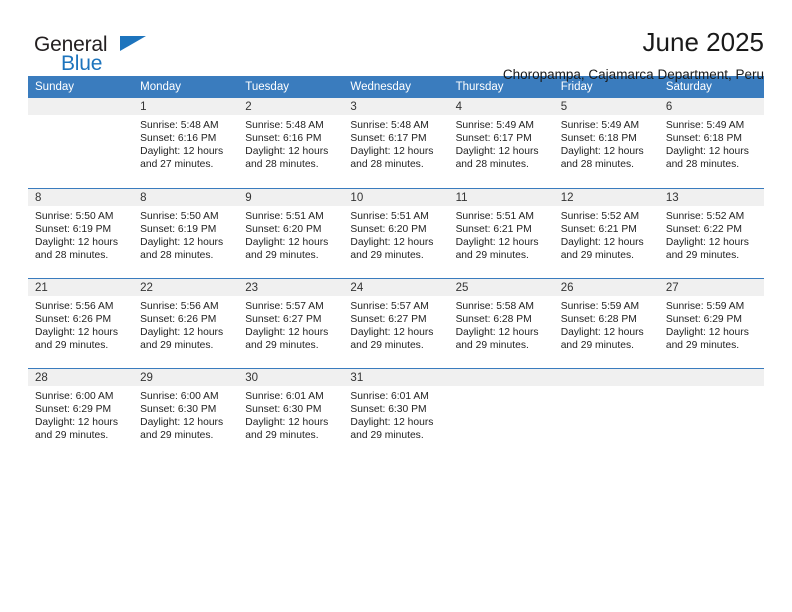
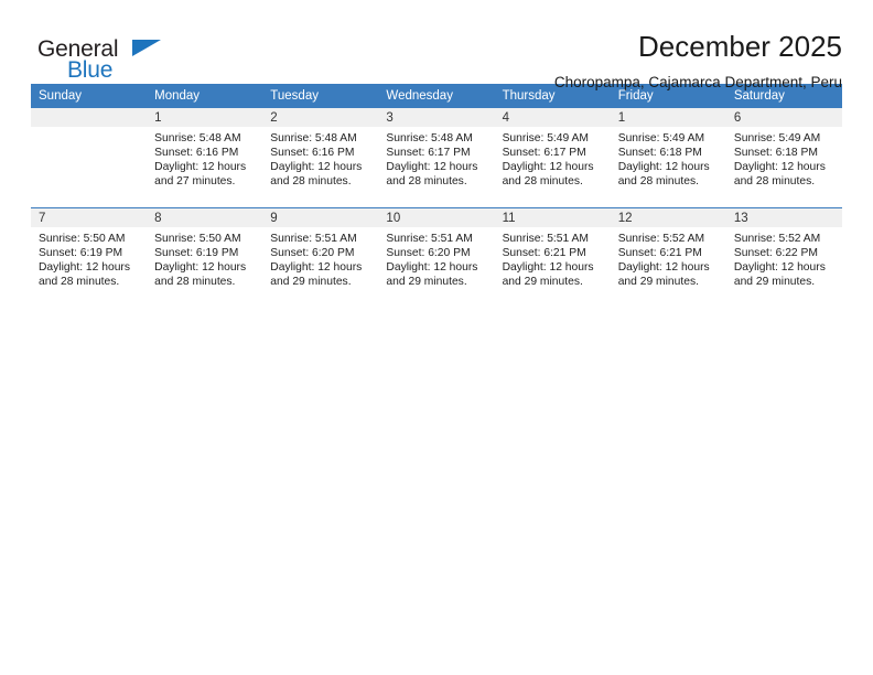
  General
  Blue
- June 2025
+ December 2025
  Choropampa, Cajamarca Department, Peru
  Sunday	Monday	Tuesday	Wednesday	Thursday	Friday	Saturday
- 	1Sunrise: 5:48 AMSunset: 6:16 PMDaylight: 12 hoursand 27 minutes.	2Sunrise: 5:48 AMSunset: 6:16 PMDaylight: 12 hoursand 28 minutes.	3Sunrise: 5:48 AMSunset: 6:17 PMDaylight: 12 hoursand 28 minutes.	4Sunrise: 5:49 AMSunset: 6:17 PMDaylight: 12 hoursand 28 minutes.	5Sunrise: 5:49 AMSunset: 6:18 PMDaylight: 12 hoursand 28 minutes.	6Sunrise: 5:49 AMSunset: 6:18 PMDaylight: 12 hoursand 28 minutes.
+ 	1Sunrise: 5:48 AMSunset: 6:16 PMDaylight: 12 hoursand 27 minutes.	2Sunrise: 5:48 AMSunset: 6:16 PMDaylight: 12 hoursand 28 minutes.	3Sunrise: 5:48 AMSunset: 6:17 PMDaylight: 12 hoursand 28 minutes.	4Sunrise: 5:49 AMSunset: 6:17 PMDaylight: 12 hoursand 28 minutes.	1Sunrise: 5:49 AMSunset: 6:18 PMDaylight: 12 hoursand 28 minutes.	6Sunrise: 5:49 AMSunset: 6:18 PMDaylight: 12 hoursand 28 minutes.
- 8Sunrise: 5:50 AMSunset: 6:19 PMDaylight: 12 hoursand 28 minutes.	8Sunrise: 5:50 AMSunset: 6:19 PMDaylight: 12 hoursand 28 minutes.	9Sunrise: 5:51 AMSunset: 6:20 PMDaylight: 12 hoursand 29 minutes.	10Sunrise: 5:51 AMSunset: 6:20 PMDaylight: 12 hoursand 29 minutes.	11Sunrise: 5:51 AMSunset: 6:21 PMDaylight: 12 hoursand 29 minutes.	12Sunrise: 5:52 AMSunset: 6:21 PMDaylight: 12 hoursand 29 minutes.	13Sunrise: 5:52 AMSunset: 6:22 PMDaylight: 12 hoursand 29 minutes.
+ 7Sunrise: 5:50 AMSunset: 6:19 PMDaylight: 12 hoursand 28 minutes.	8Sunrise: 5:50 AMSunset: 6:19 PMDaylight: 12 hoursand 28 minutes.	9Sunrise: 5:51 AMSunset: 6:20 PMDaylight: 12 hoursand 29 minutes.	10Sunrise: 5:51 AMSunset: 6:20 PMDaylight: 12 hoursand 29 minutes.	11Sunrise: 5:51 AMSunset: 6:21 PMDaylight: 12 hoursand 29 minutes.	12Sunrise: 5:52 AMSunset: 6:21 PMDaylight: 12 hoursand 29 minutes.	13Sunrise: 5:52 AMSunset: 6:22 PMDaylight: 12 hoursand 29 minutes.
- 21Sunrise: 5:56 AMSunset: 6:26 PMDaylight: 12 hoursand 29 minutes.	22Sunrise: 5:56 AMSunset: 6:26 PMDaylight: 12 hoursand 29 minutes.	23Sunrise: 5:57 AMSunset: 6:27 PMDaylight: 12 hoursand 29 minutes.	24Sunrise: 5:57 AMSunset: 6:27 PMDaylight: 12 hoursand 29 minutes.	25Sunrise: 5:58 AMSunset: 6:28 PMDaylight: 12 hoursand 29 minutes.	26Sunrise: 5:59 AMSunset: 6:28 PMDaylight: 12 hoursand 29 minutes.	27Sunrise: 5:59 AMSunset: 6:29 PMDaylight: 12 hoursand 29 minutes.
- 28Sunrise: 6:00 AMSunset: 6:29 PMDaylight: 12 hoursand 29 minutes.	29Sunrise: 6:00 AMSunset: 6:30 PMDaylight: 12 hoursand 29 minutes.	30Sunrise: 6:01 AMSunset: 6:30 PMDaylight: 12 hoursand 29 minutes.	31Sunrise: 6:01 AMSunset: 6:30 PMDaylight: 12 hoursand 29 minutes.
